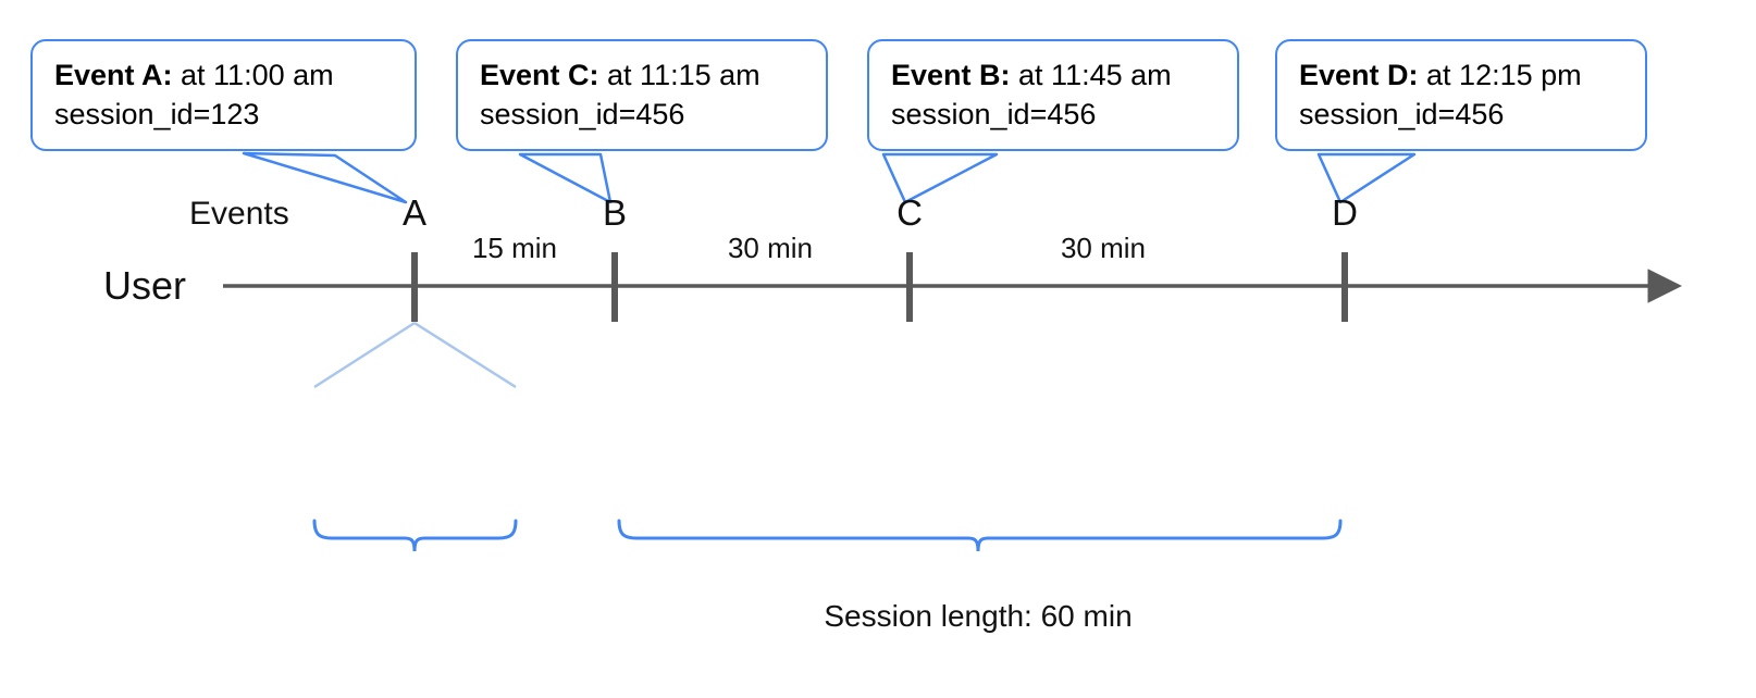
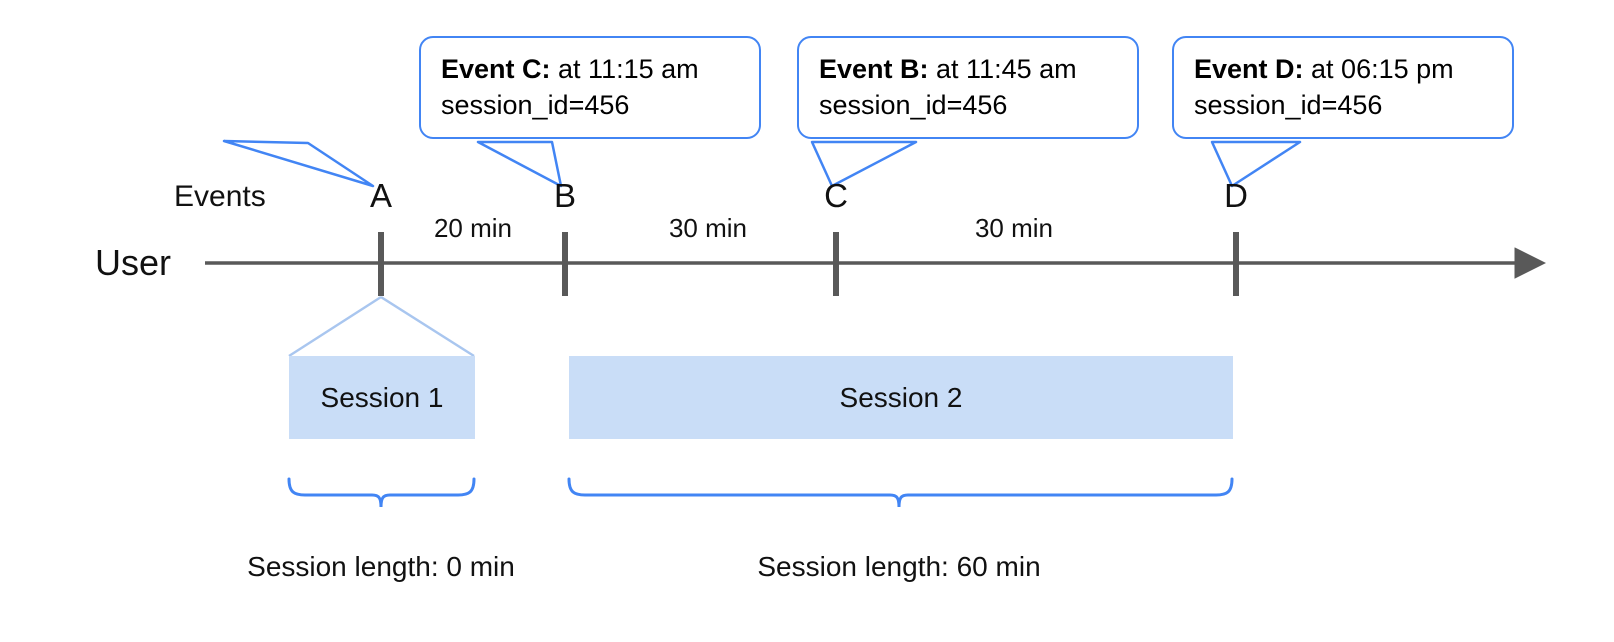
- Event A: at 11:00 am
- session_id=123
  Event C: at 11:15 am
  session_id=456
  Event B: at 11:45 am
  session_id=456
- Event D: at 12:15 pm
+ Event D: at 06:15 pm
  session_id=456
  Events
  User
  A
  B
  C
  D
- 15 min
+ 20 min
  30 min
  30 min
+ Session 1
+ Session 2
+ Session length: 0 min
  Session length: 60 min
